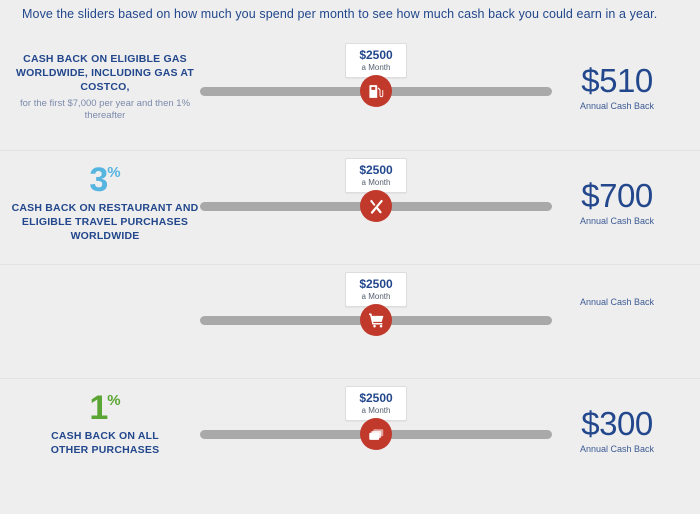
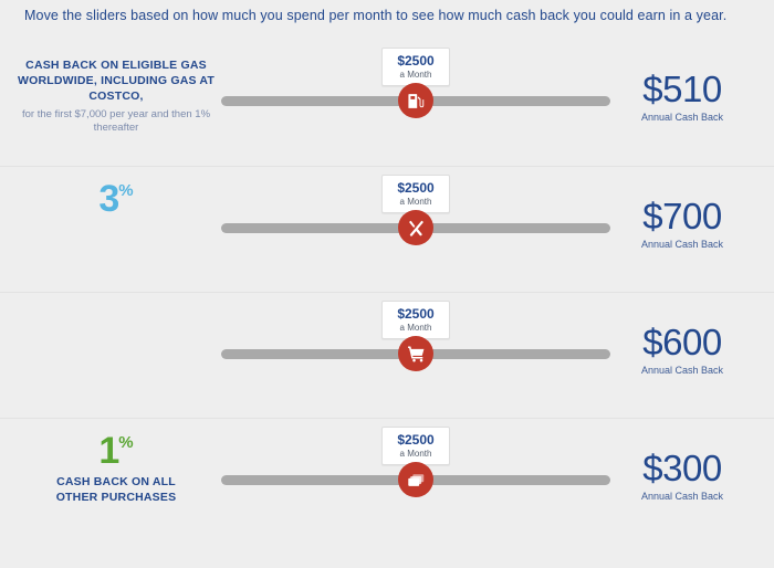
  Move the sliders based on how much you spend per month to see how much cash back you could earn in a year.
  CASH BACK ON ELIGIBLE GAS WORLDWIDE, INCLUDING GAS AT COSTCO,
  for the first $7,000 per year and then 1% thereafter
  $2500
  a Month
  $510
  Annual Cash Back
  3%
- CASH BACK ON RESTAURANT AND ELIGIBLE TRAVEL PURCHASES WORLDWIDE
  $2500
  a Month
  $700
  Annual Cash Back
  $2500
  a Month
+ $600
  Annual Cash Back
  1%
  CASH BACK ON ALL OTHER PURCHASES
  $2500
  a Month
  $300
  Annual Cash Back
